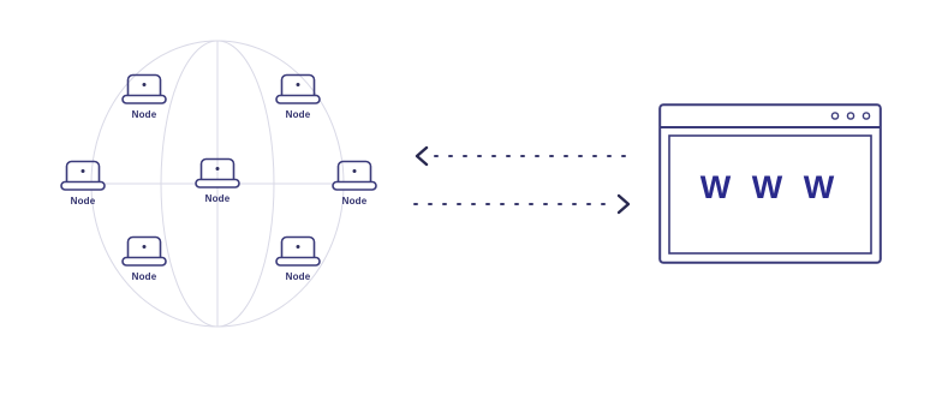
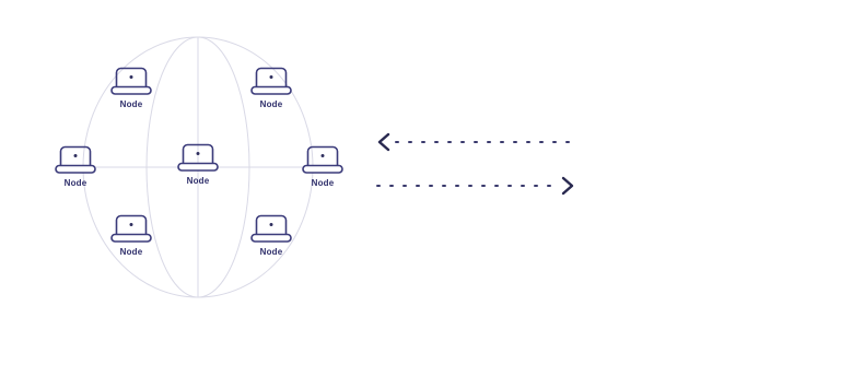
  Node
  Node
  Node
  Node
  Node
  Node
  Node
- W W W
